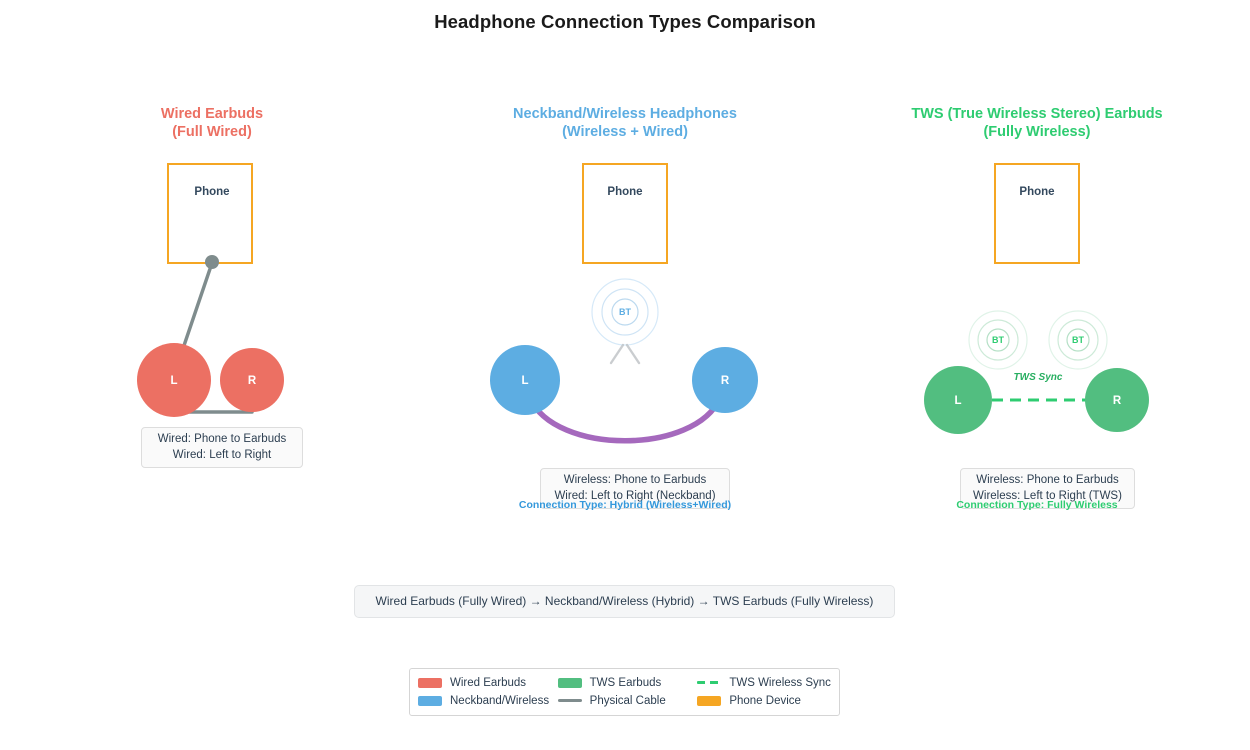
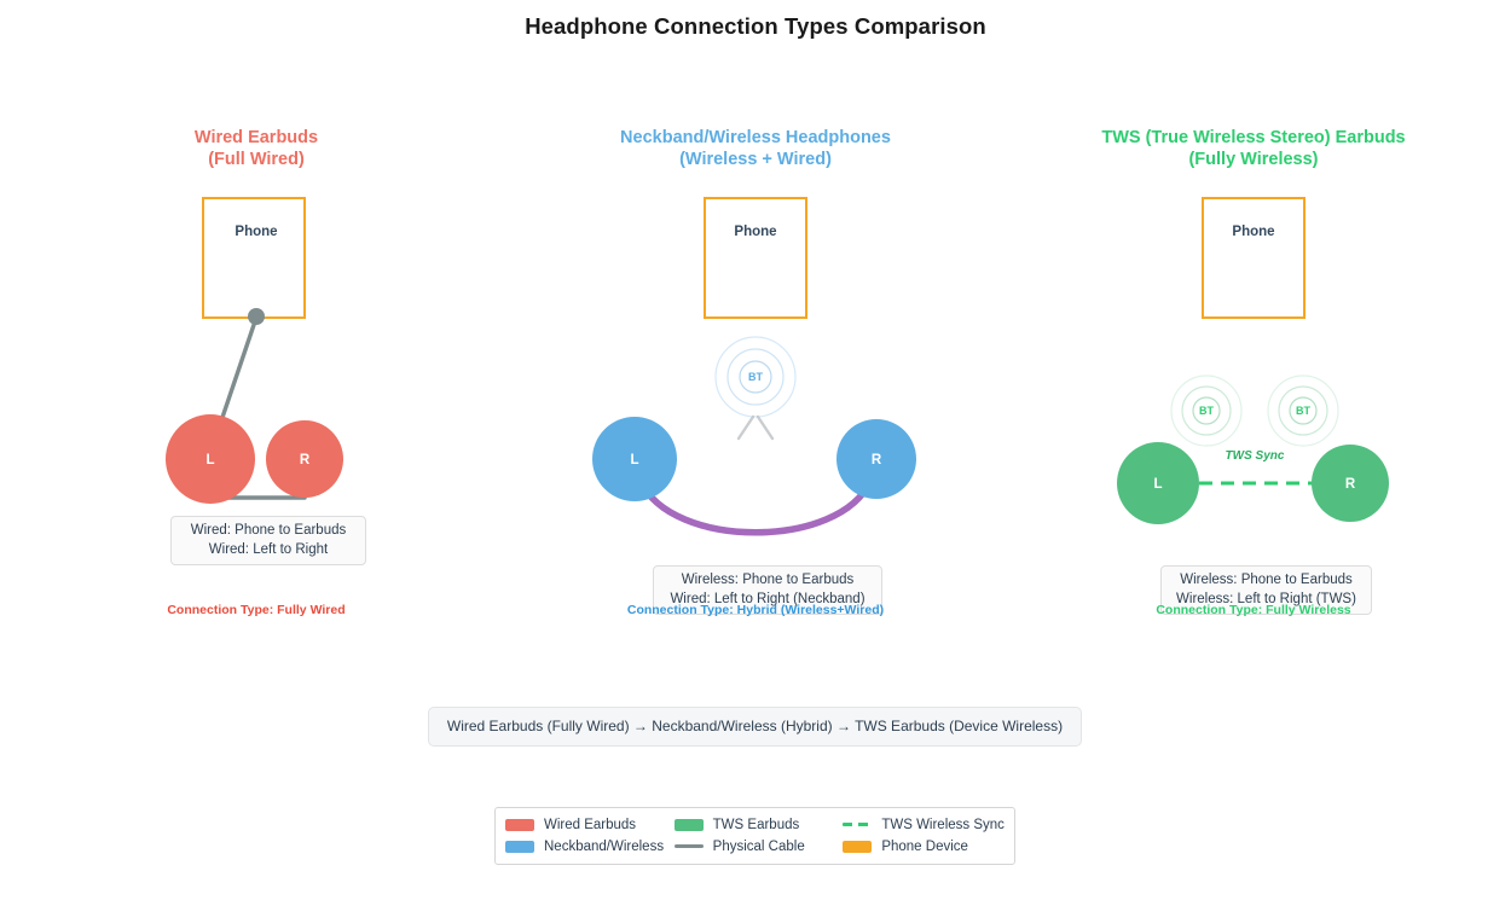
  Headphone Connection Types Comparison
  Wired Earbuds
  (Full Wired)
  Phone
  L
  R
  Wired: Phone to Earbuds
  Wired: Left to Right
+ Connection Type: Fully Wired
  Neckband/Wireless Headphones
  (Wireless + Wired)
  Phone
  BT
  L
  R
  Wireless: Phone to Earbuds
  Wired: Left to Right (Neckband)
  Connection Type: Hybrid (Wireless+Wired)
  TWS (True Wireless Stereo) Earbuds
  (Fully Wireless)
  Phone
  BT
  BT
  TWS Sync
  L
  R
  Wireless: Phone to Earbuds
  Wireless: Left to Right (TWS)
  Connection Type: Fully Wireless
- Wired Earbuds (Fully Wired) → Neckband/Wireless (Hybrid) → TWS Earbuds (Fully Wireless)
+ Wired Earbuds (Fully Wired) → Neckband/Wireless (Hybrid) → TWS Earbuds (Device Wireless)
  Wired Earbuds
  TWS Earbuds
  TWS Wireless Sync
  Neckband/Wireless
  Physical Cable
  Phone Device
